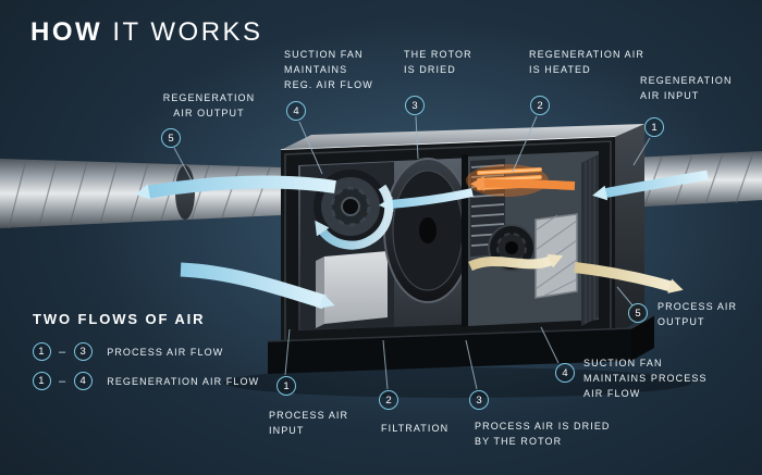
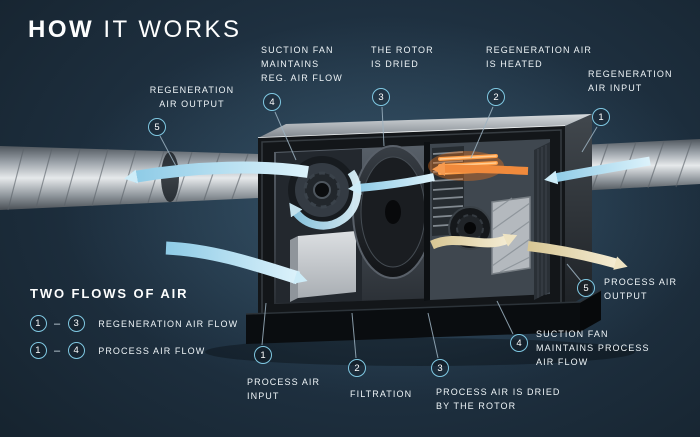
  HOW IT WORKS
  REGENERATION
  AIR OUTPUT
  SUCTION FAN
  MAINTAINS
  REG. AIR FLOW
  THE ROTOR
  IS DRIED
  REGENERATION AIR
  IS HEATED
  REGENERATION
  AIR INPUT
  PROCESS AIR
  OUTPUT
  SUCTION FAN
  MAINTAINS PROCESS
  AIR FLOW
  PROCESS AIR IS DRIED
  BY THE ROTOR
  FILTRATION
  PROCESS AIR
  INPUT
  5
  4
  3
  2
  1
  5
  4
  3
  2
  1
  TWO FLOWS OF AIR
  1
  –
  3
- PROCESS AIR FLOW
+ REGENERATION AIR FLOW
  1
  –
  4
- REGENERATION AIR FLOW
+ PROCESS AIR FLOW
